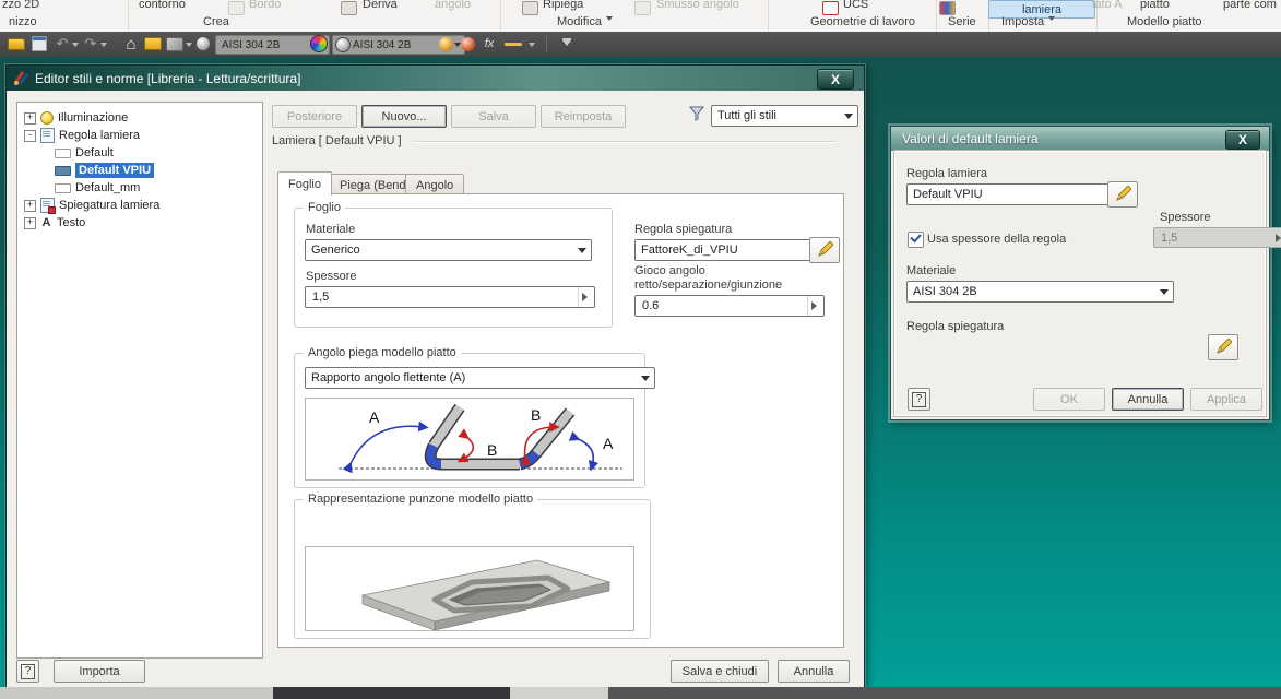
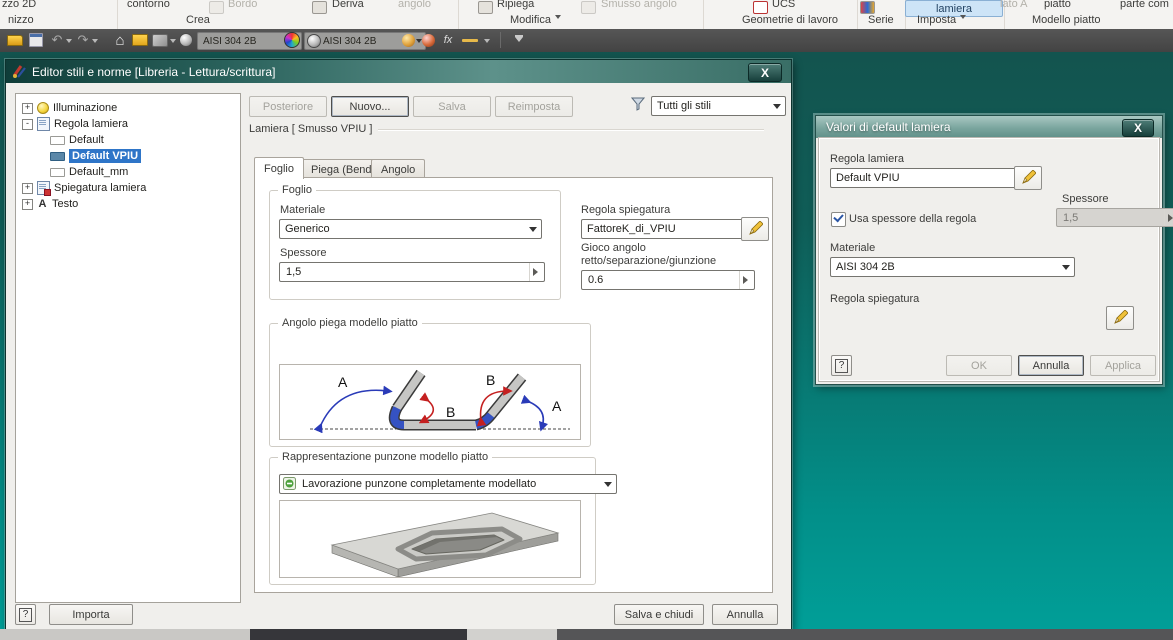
  zzo 2D
  contorno
  Bordo
  Deriva
  angolo
  Ripiega
  Smusso angolo
  UCS
  lamiera
  lato A
  piatto
  parte com
  nizzo
  Crea
  Modifica
  Geometrie di lavoro
  Serie
  Imposta
  Modello piatto
  ↶
  ↷
  ⌂
  AISI 304 2B
  AISI 304 2B
  fx
  Editor stili e norme [Libreria - Lettura/scrittura]
  X
  +
  Illuminazione
  -
  Regola lamiera
  Default
  Default VPIU
  Default_mm
  +
  Spiegatura lamiera
  +
  A
  Testo
  Posteriore
  Nuovo...
  Salva
  Reimposta
  Tutti gli stili
- Lamiera [ Default VPIU ]
+ Lamiera [ Smusso VPIU ]
  Foglio
  Piega (Bend
  Angolo
  Foglio
  Materiale
  Generico
  Spessore
  1,5
  Regola spiegatura
  FattoreK_di_VPIU
  Gioco angolo
  retto/separazione/giunzione
  0.6
  Angolo piega modello piatto
- Rapporto angolo flettente (A)
  A
  B
  B
  A
  Rappresentazione punzone modello piatto
+ Lavorazione punzone completamente modellato
  ?
  Importa
  Salva e chiudi
  Annulla
  Valori di default lamiera
  X
  Regola lamiera
  Default VPIU
  Spessore
  1,5
  Usa spessore della regola
  Materiale
  AISI 304 2B
  Regola spiegatura
  ?
  OK
  Annulla
  Applica
